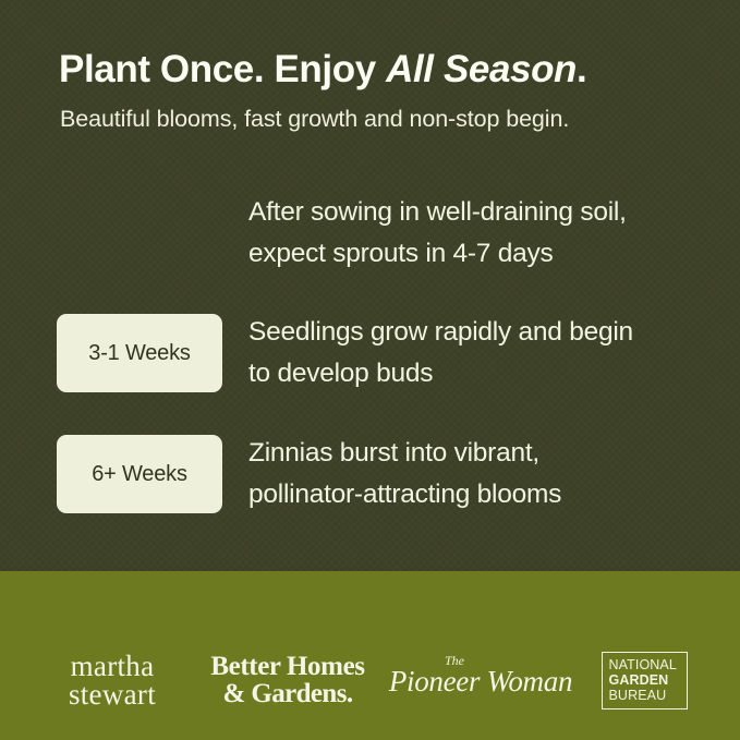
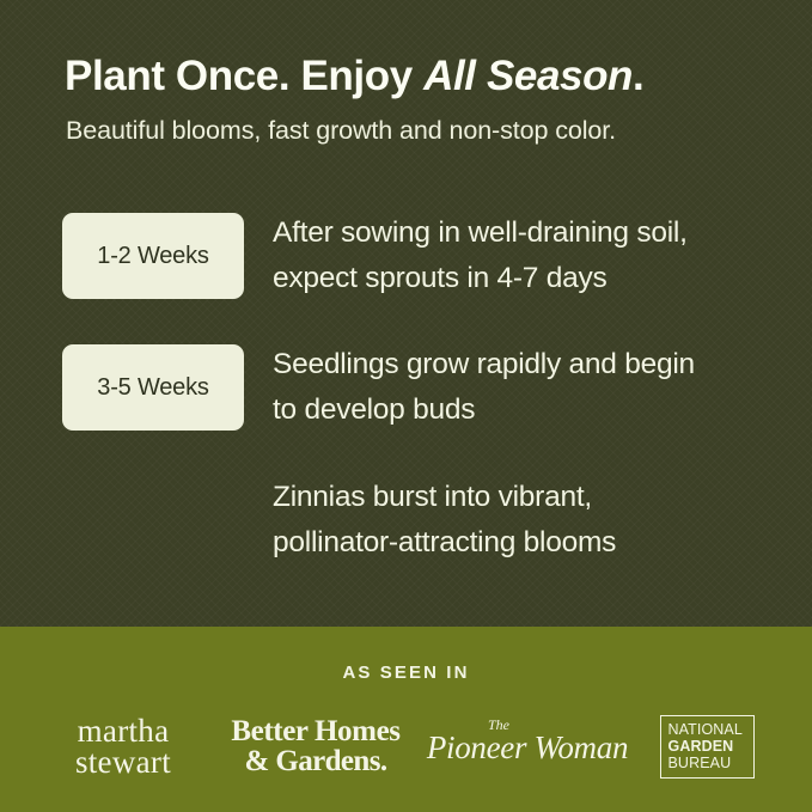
  Plant Once. Enjoy All Season.
- Beautiful blooms, fast growth and non-stop begin.
+ Beautiful blooms, fast growth and non-stop color.
+ 1-2 Weeks
  After sowing in well-draining soil,
  expect sprouts in 4-7 days
- 3-1 Weeks
+ 3-5 Weeks
  Seedlings grow rapidly and begin
  to develop buds
- 6+ Weeks
  Zinnias burst into vibrant,
  pollinator-attracting blooms
+ AS SEEN IN
  martha
  stewart
  Better Homes
  & Gardens.
  The
  Pioneer Woman
  NATIONAL
  GARDEN
  BUREAU
